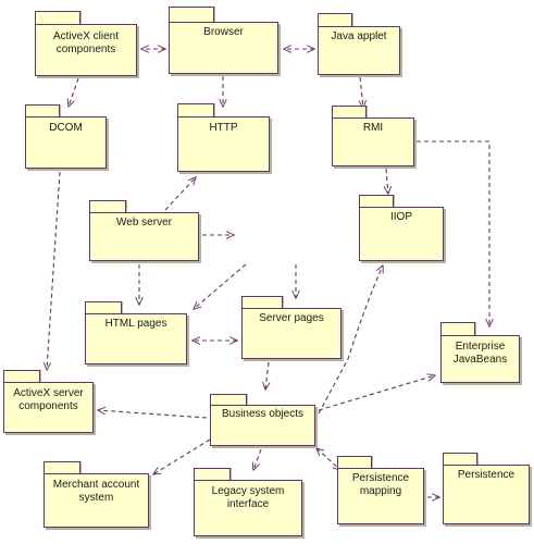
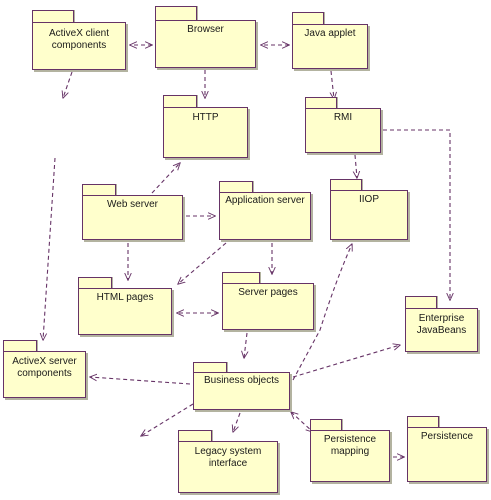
  ActiveX client
  components
  Browser
  Java applet
- DCOM
  HTTP
  RMI
  Web server
+ Application server
  IIOP
  HTML pages
  Server pages
  Enterprise
  JavaBeans
  ActiveX server
  components
  Business objects
- Merchant account
- system
  Legacy system
  interface
  Persistence
  mapping
  Persistence
